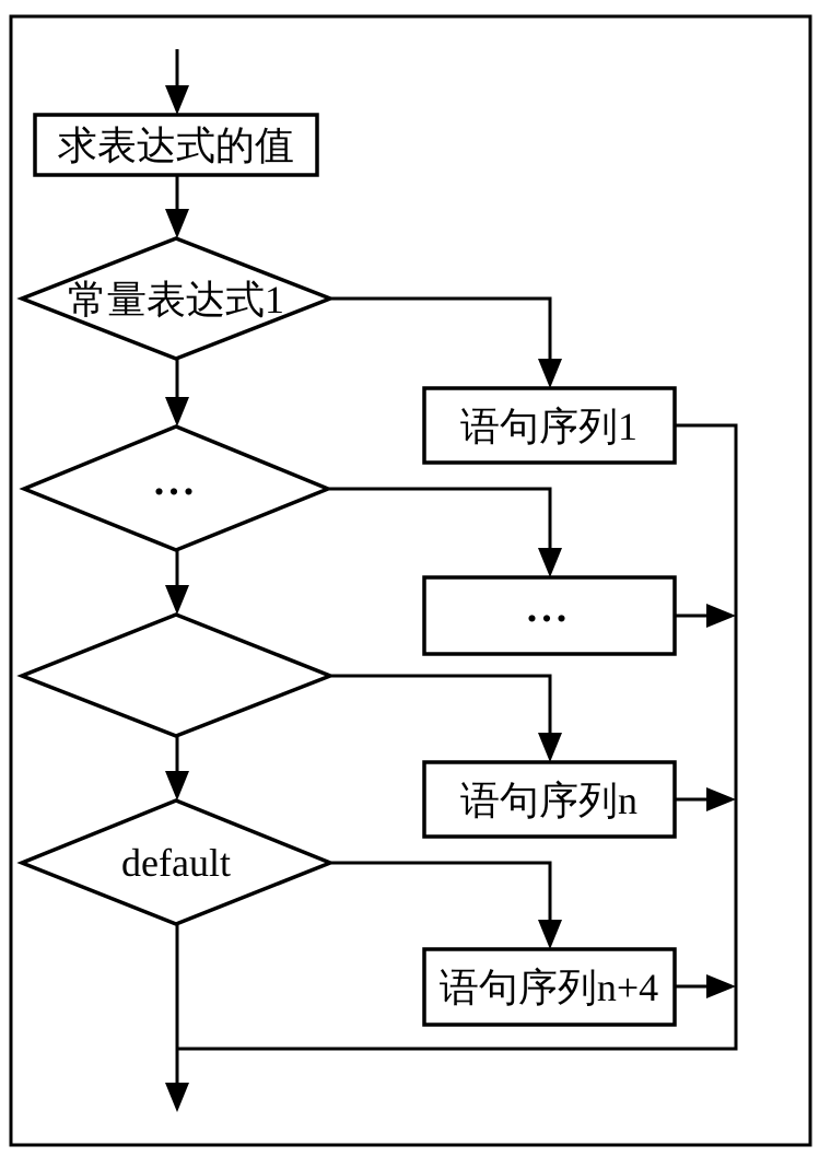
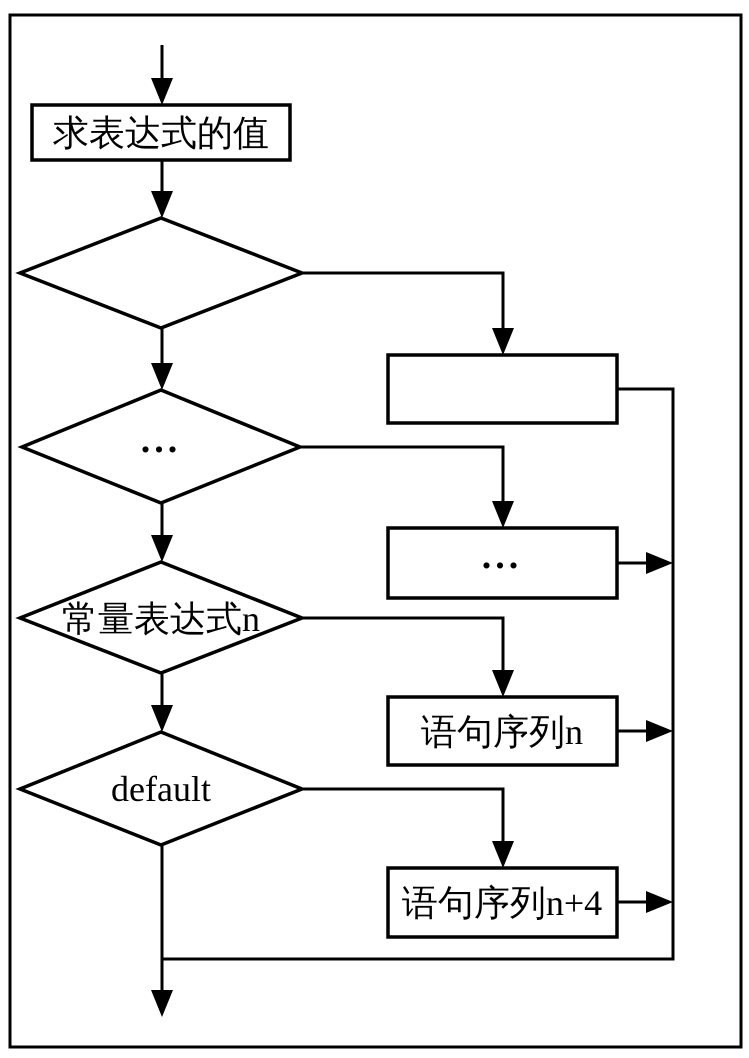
  求表达式的值
- 常量表达式1
  ...
+ 常量表达式n
  default
- 语句序列1
  ...
  语句序列n
  语句序列n+4
